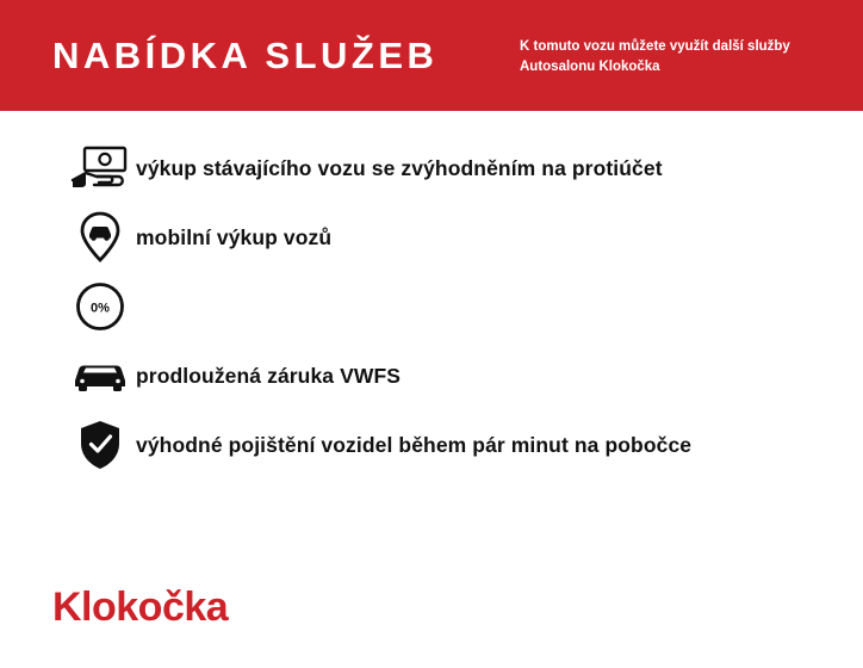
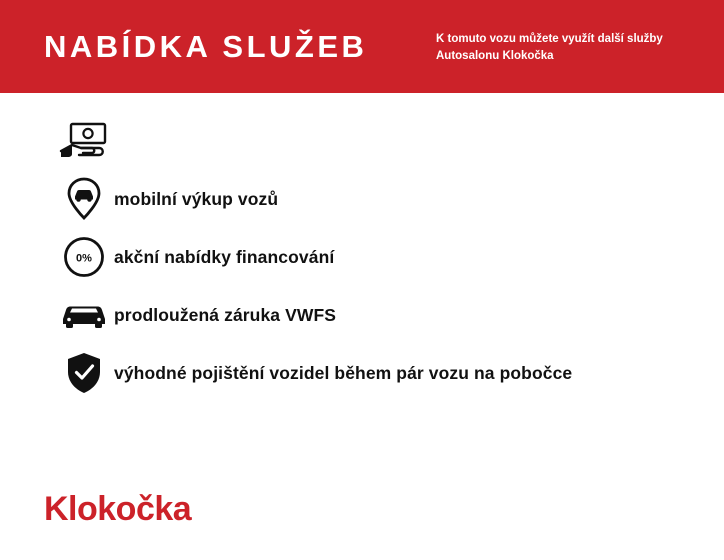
  NABÍDKA SLUŽEB
  K tomuto vozu můžete využít další služby
  Autosalonu Klokočka
- výkup stávajícího vozu se zvýhodněním na protiúčet
  mobilní výkup vozů
  0%
+ akční nabídky financování
  prodloužená záruka VWFS
- výhodné pojištění vozidel během pár minut na pobočce
+ výhodné pojištění vozidel během pár vozu na pobočce
  Klokočka
